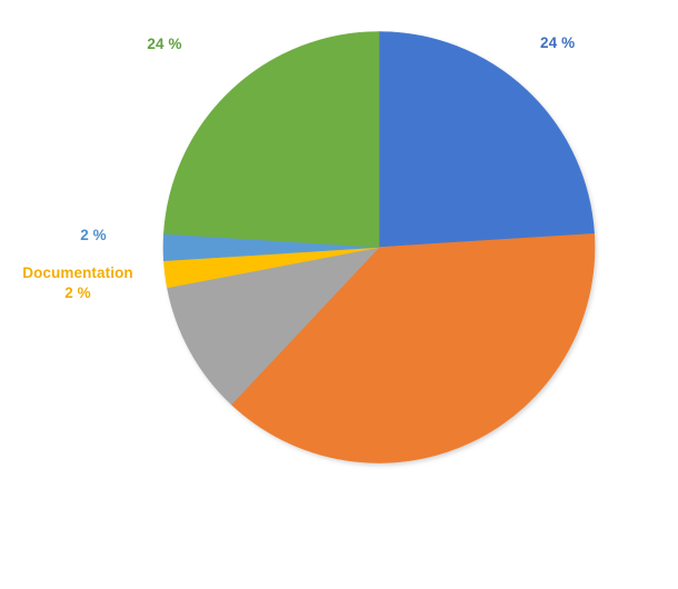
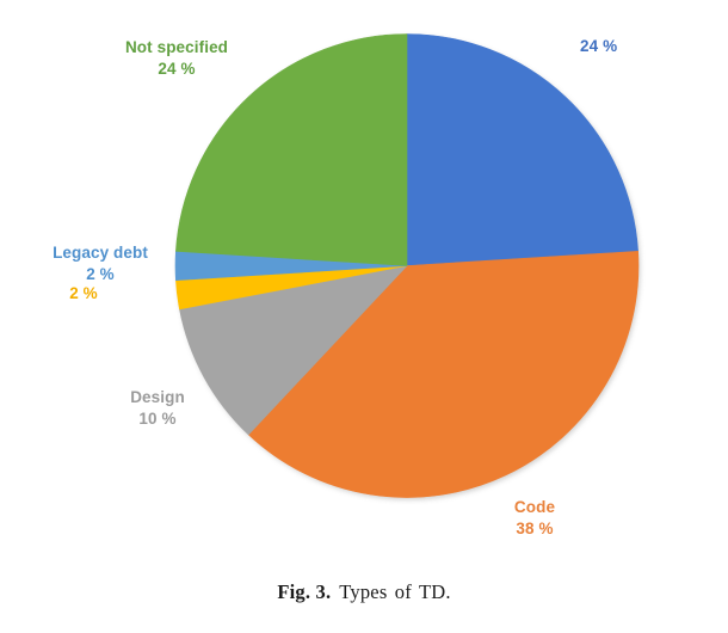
  24 %
+ Not specified
  24 %
+ Legacy debt
  2 %
- Documentation
  2 %
+ Design
+ 10 %
+ Code
+ 38 %
+ Fig. 3. Types of TD.
